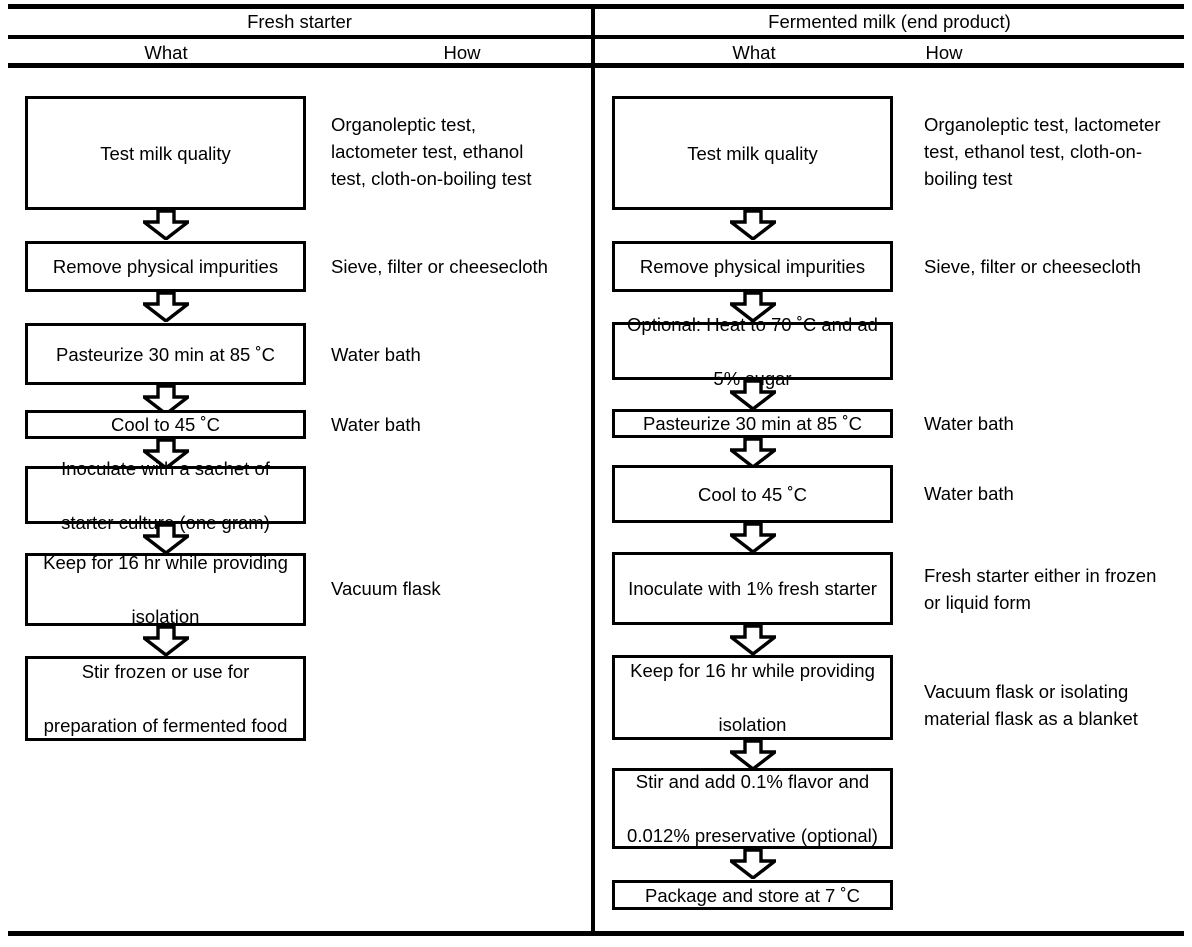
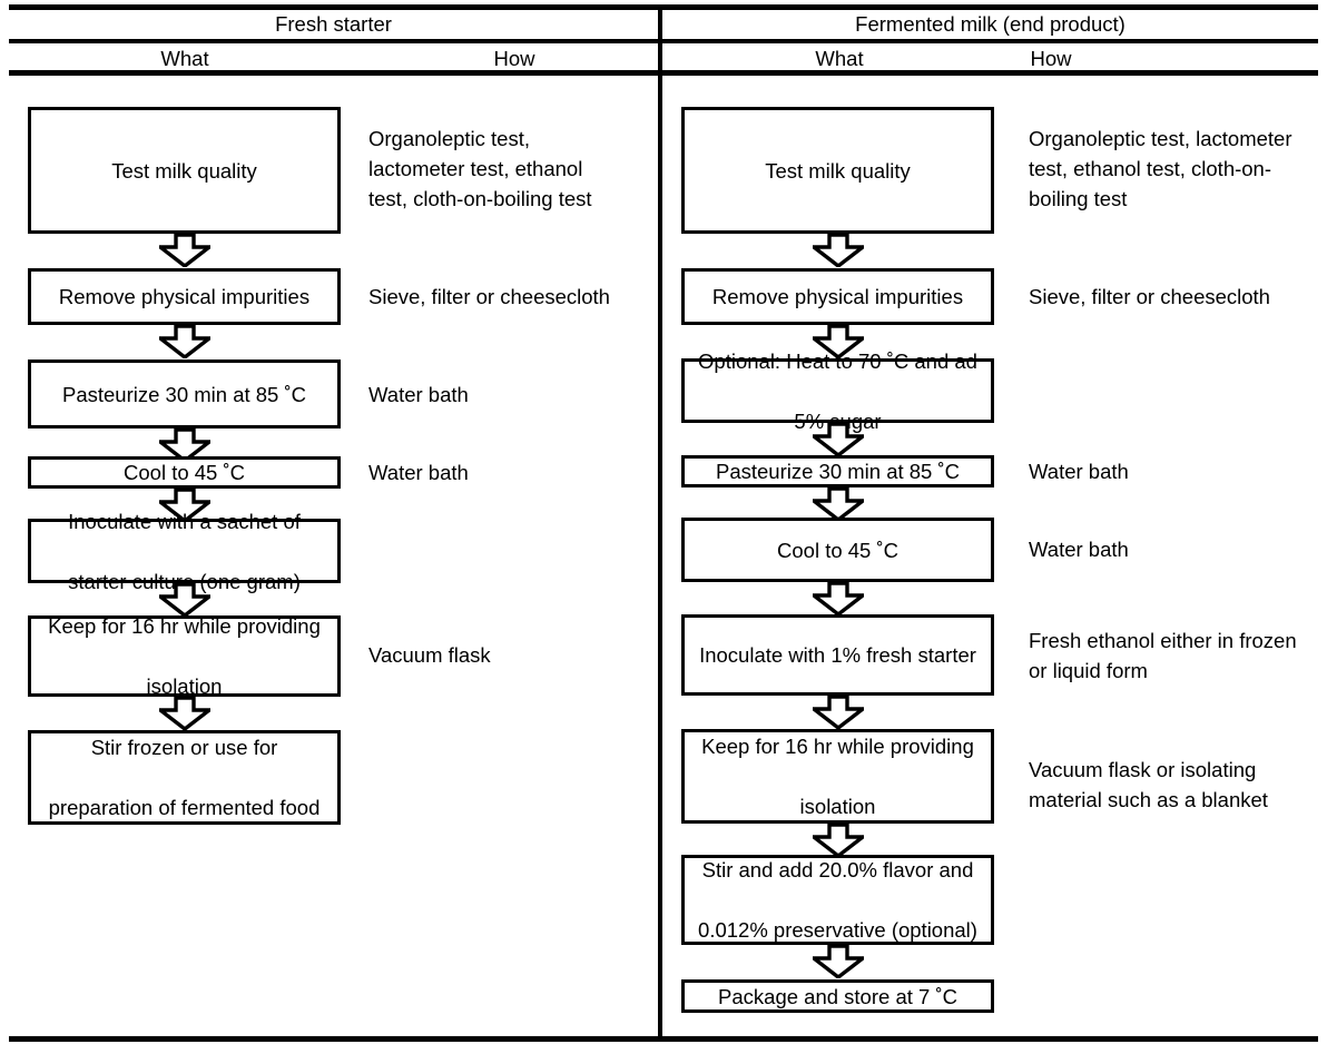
  Fresh starter
  Fermented milk (end product)
  What
  How
  What
  How
  Test milk quality
  Remove physical impurities
  Pasteurize 30 min at 85 ˚C
  Cool to 45 ˚C
  Inoculate with a sachet of
  starter culture (one gram)
  Keep for 16 hr while providing
  isolation
  Stir frozen or use for
  preparation of fermented food
  Organoleptic test,
  lactometer test, ethanol
  test, cloth-on-boiling test
  Sieve, filter or cheesecloth
  Water bath
  Water bath
  Vacuum flask
  Test milk quality
  Remove physical impurities
  Optional: Heat to 70 ˚C and ad
  5% sugar
  Pasteurize 30 min at 85 ˚C
  Cool to 45 ˚C
  Inoculate with 1% fresh starter
  Keep for 16 hr while providing
  isolation
- Stir and add 0.1% flavor and
+ Stir and add 20.0% flavor and
  0.012% preservative (optional)
  Package and store at 7 ˚C
  Organoleptic test, lactometer
  test, ethanol test, cloth-on-
  boiling test
  Sieve, filter or cheesecloth
  Water bath
  Water bath
- Fresh starter either in frozen
+ Fresh ethanol either in frozen
  or liquid form
  Vacuum flask or isolating
- material flask as a blanket
+ material such as a blanket
